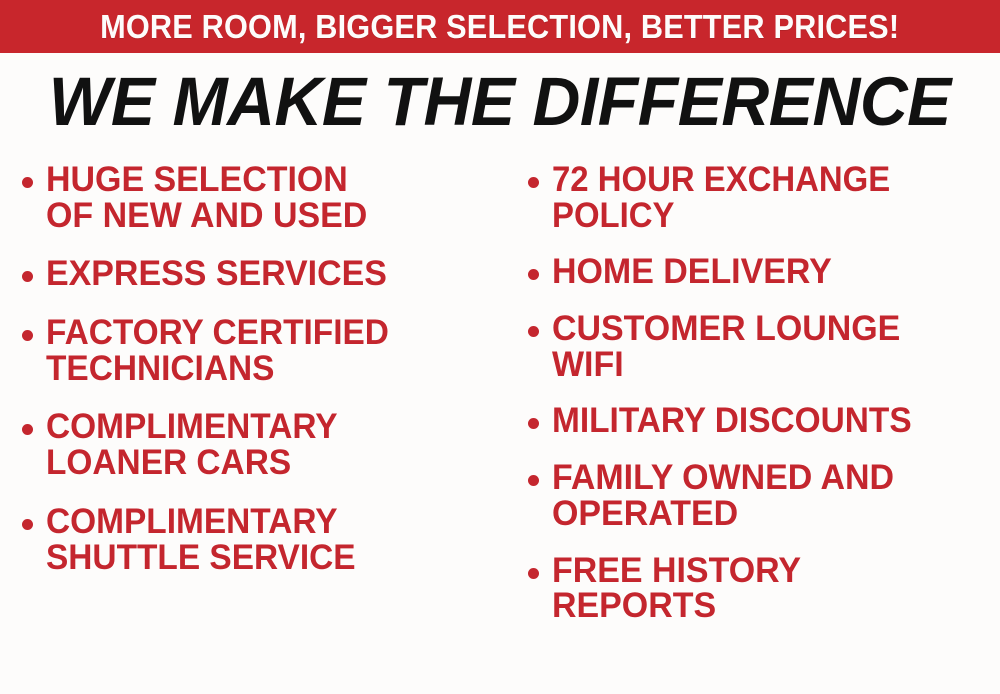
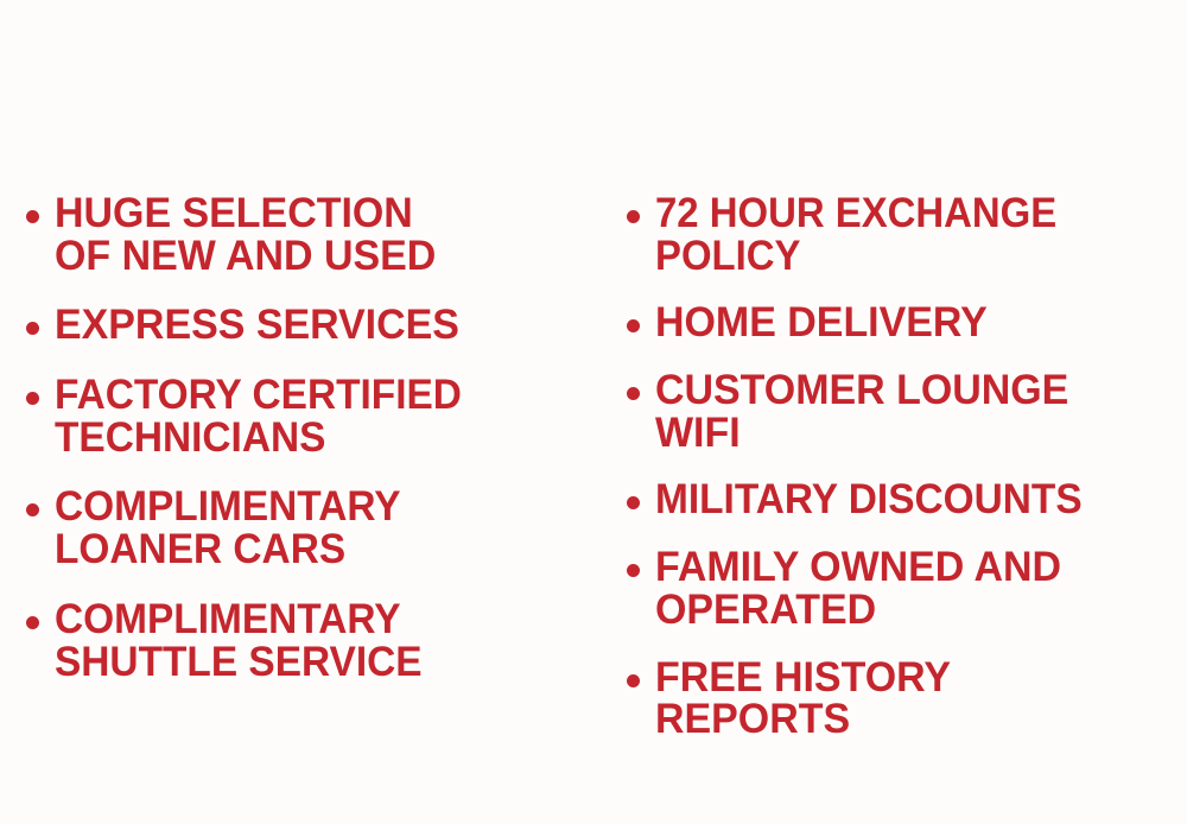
- MORE ROOM, BIGGER SELECTION, BETTER PRICES!
- WE MAKE THE DIFFERENCE
  HUGE SELECTION
  OF NEW AND USED
  EXPRESS SERVICES
  FACTORY CERTIFIED
  TECHNICIANS
  COMPLIMENTARY
  LOANER CARS
  COMPLIMENTARY
  SHUTTLE SERVICE
  72 HOUR EXCHANGE
  POLICY
  HOME DELIVERY
  CUSTOMER LOUNGE
  WIFI
  MILITARY DISCOUNTS
  FAMILY OWNED AND
  OPERATED
  FREE HISTORY
  REPORTS
